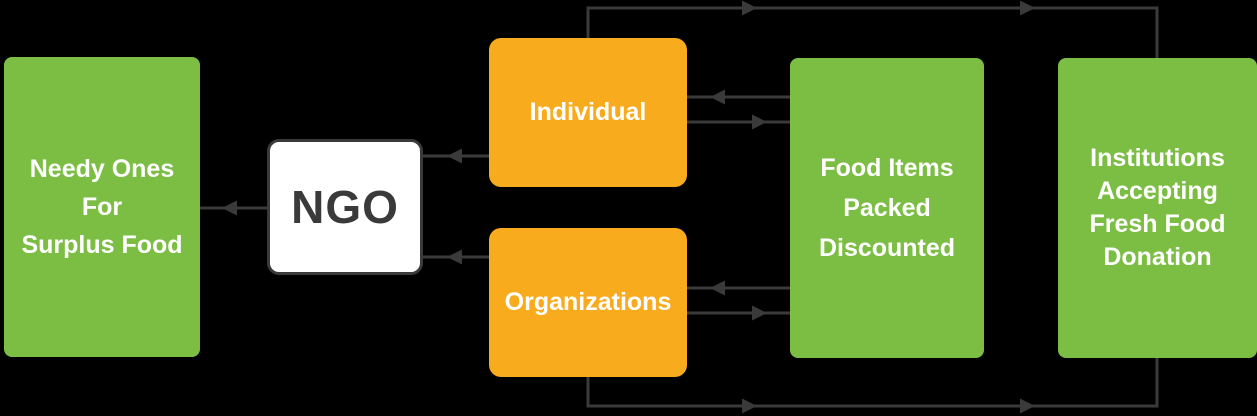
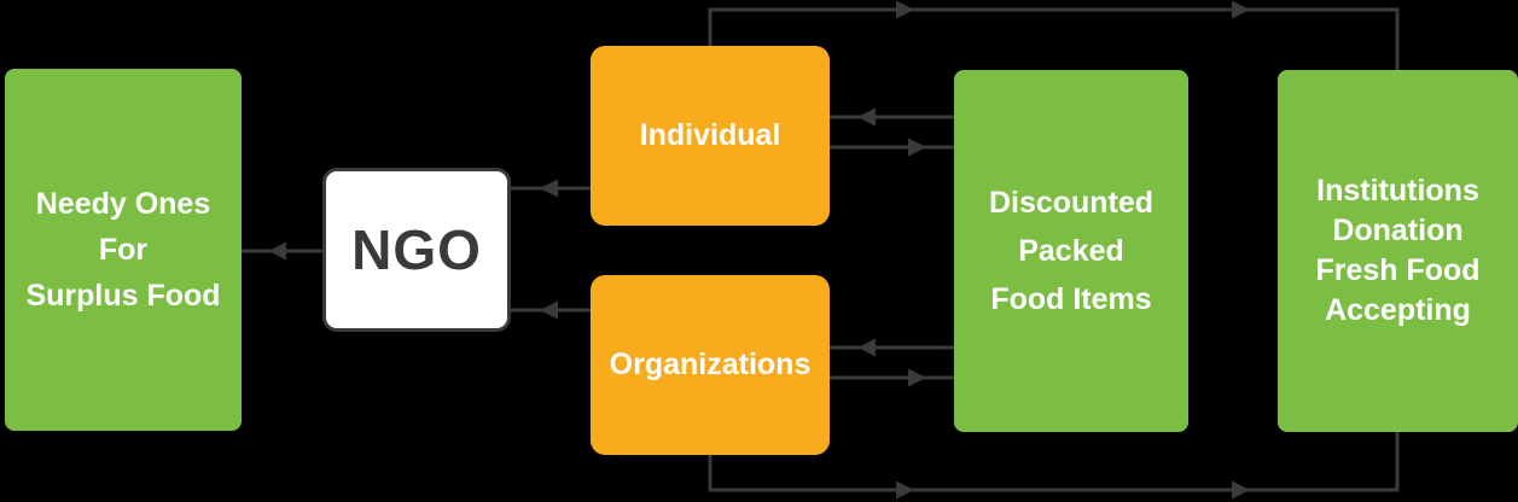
  Needy Ones
  For
  Surplus Food
  NGO
  Individual
  Organizations
- Food Items
+ Discounted
  Packed
- Discounted
+ Food Items
  Institutions
- Accepting
+ Donation
  Fresh Food
- Donation
+ Accepting
